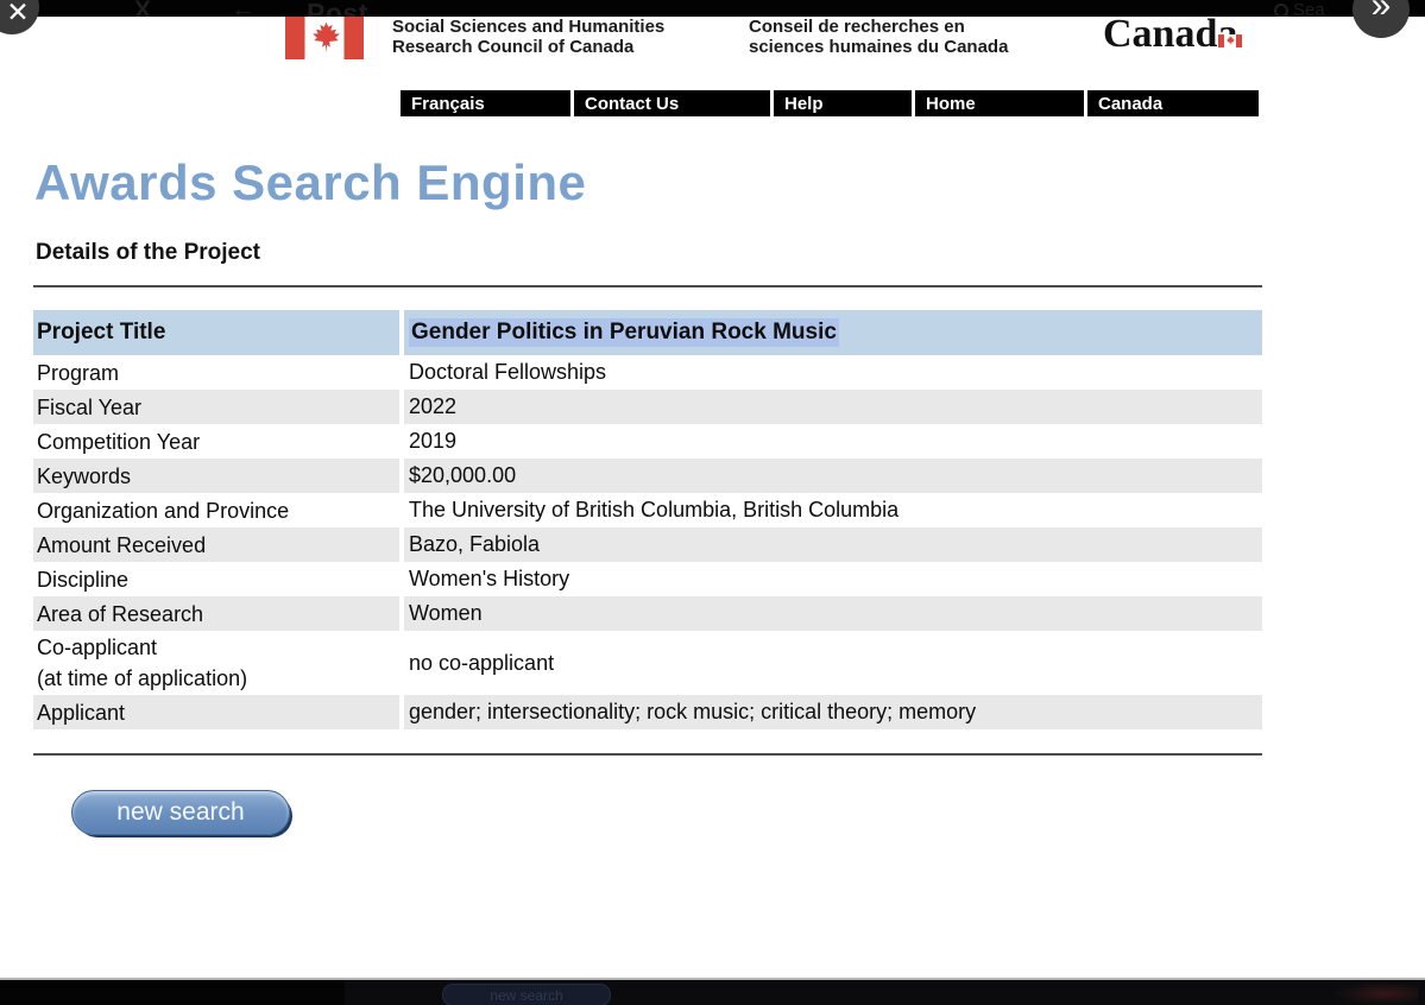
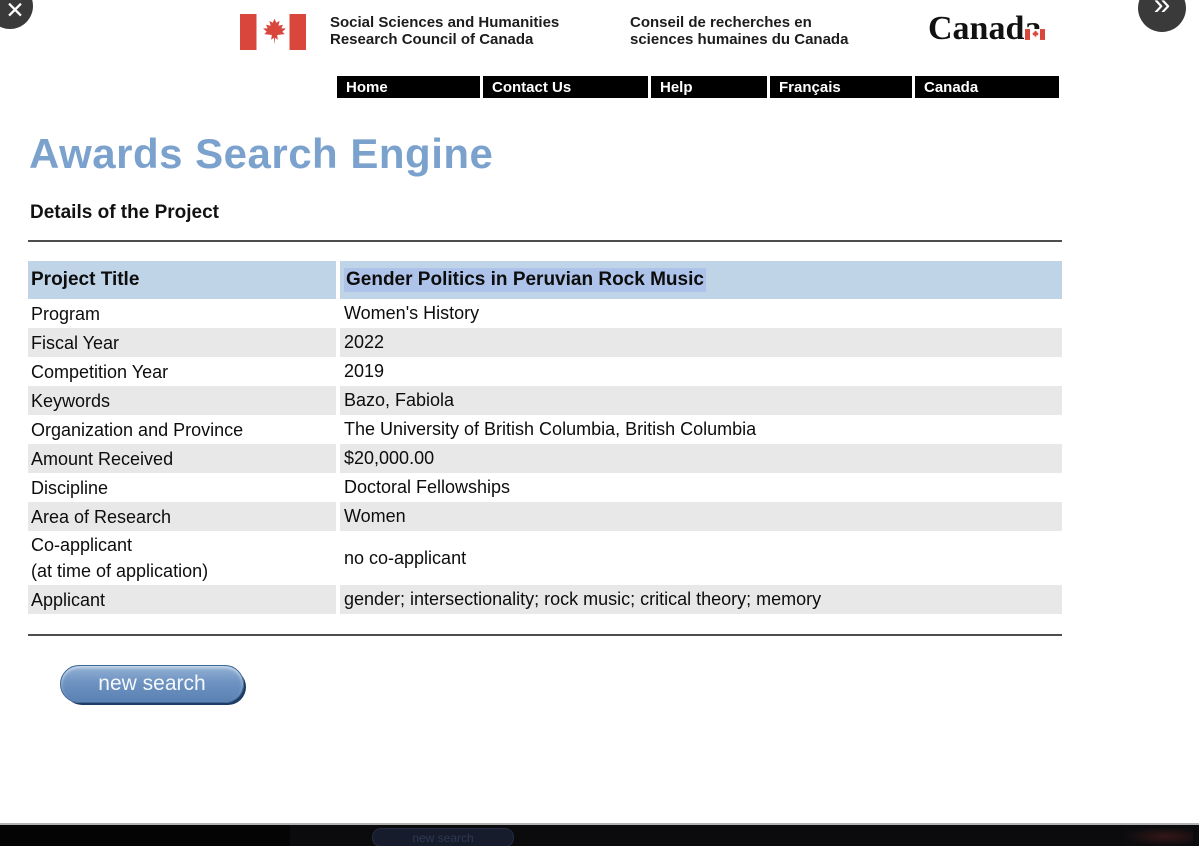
- X
- ←
- Post
- Sea
  ✕
  »
  Social Sciences and Humanities
  Research Council of Canada
  Conseil de recherches en
  sciences humaines du Canada
  Canada
- Français
+ Home
  Contact Us
  Help
- Home
+ Français
  Canada
  Awards Search Engine
  Details of the Project
  Project Title
  Gender Politics in Peruvian Rock Music
  Program
- Doctoral Fellowships
+ Women's History
  Fiscal Year
  2022
  Competition Year
  2019
  Keywords
- $20,000.00
+ Bazo, Fabiola
  Organization and Province
  The University of British Columbia, British Columbia
  Amount Received
- Bazo, Fabiola
+ $20,000.00
  Discipline
- Women's History
+ Doctoral Fellowships
  Area of Research
  Women
  Co-applicant
  (at time of application)
  no co-applicant
  Applicant
  gender; intersectionality; rock music; critical theory; memory
  new search
  new search
